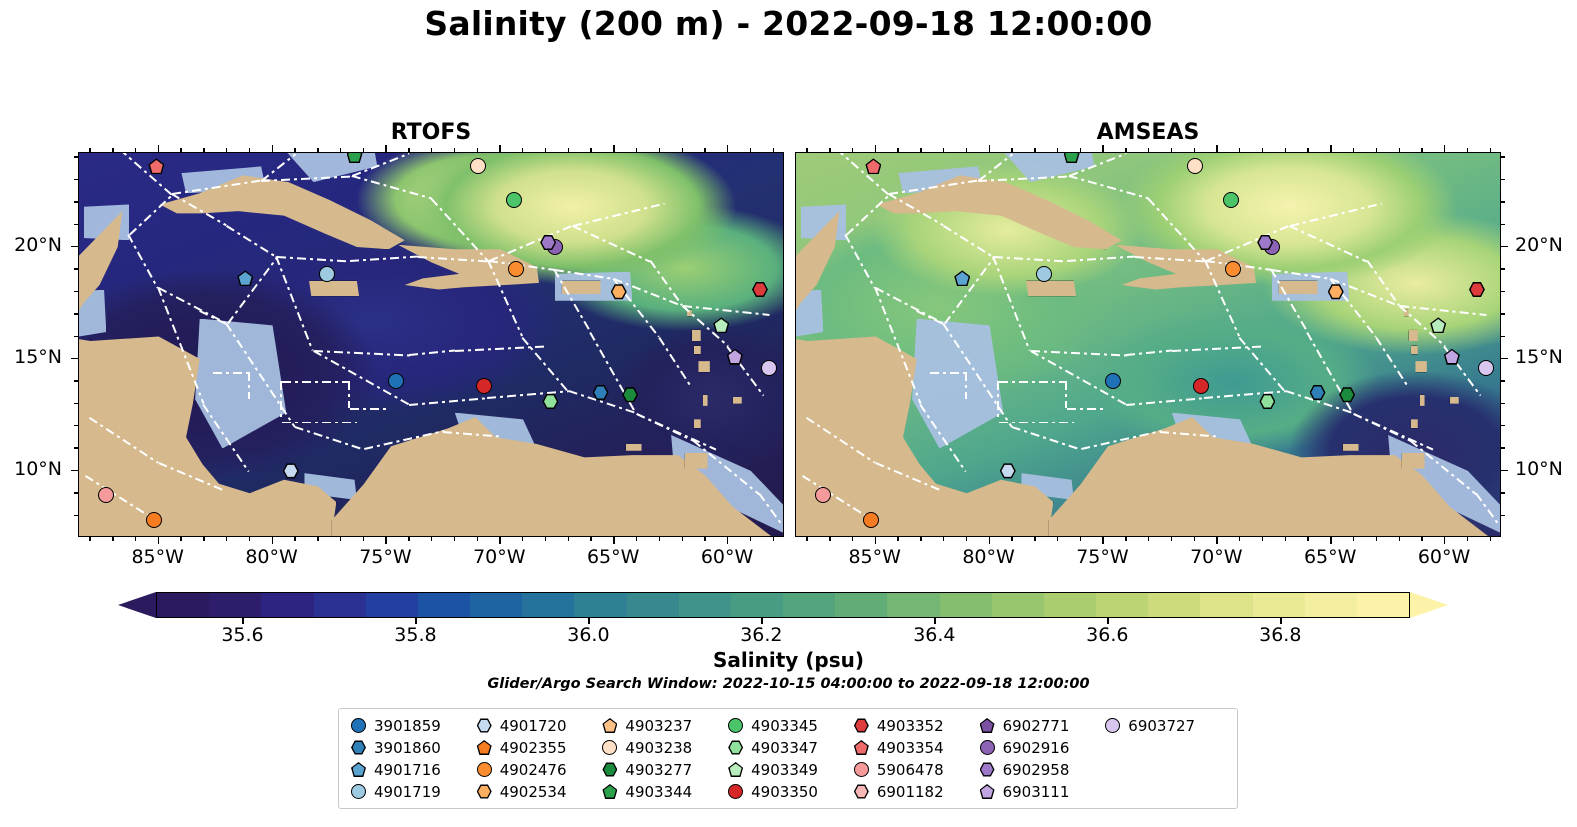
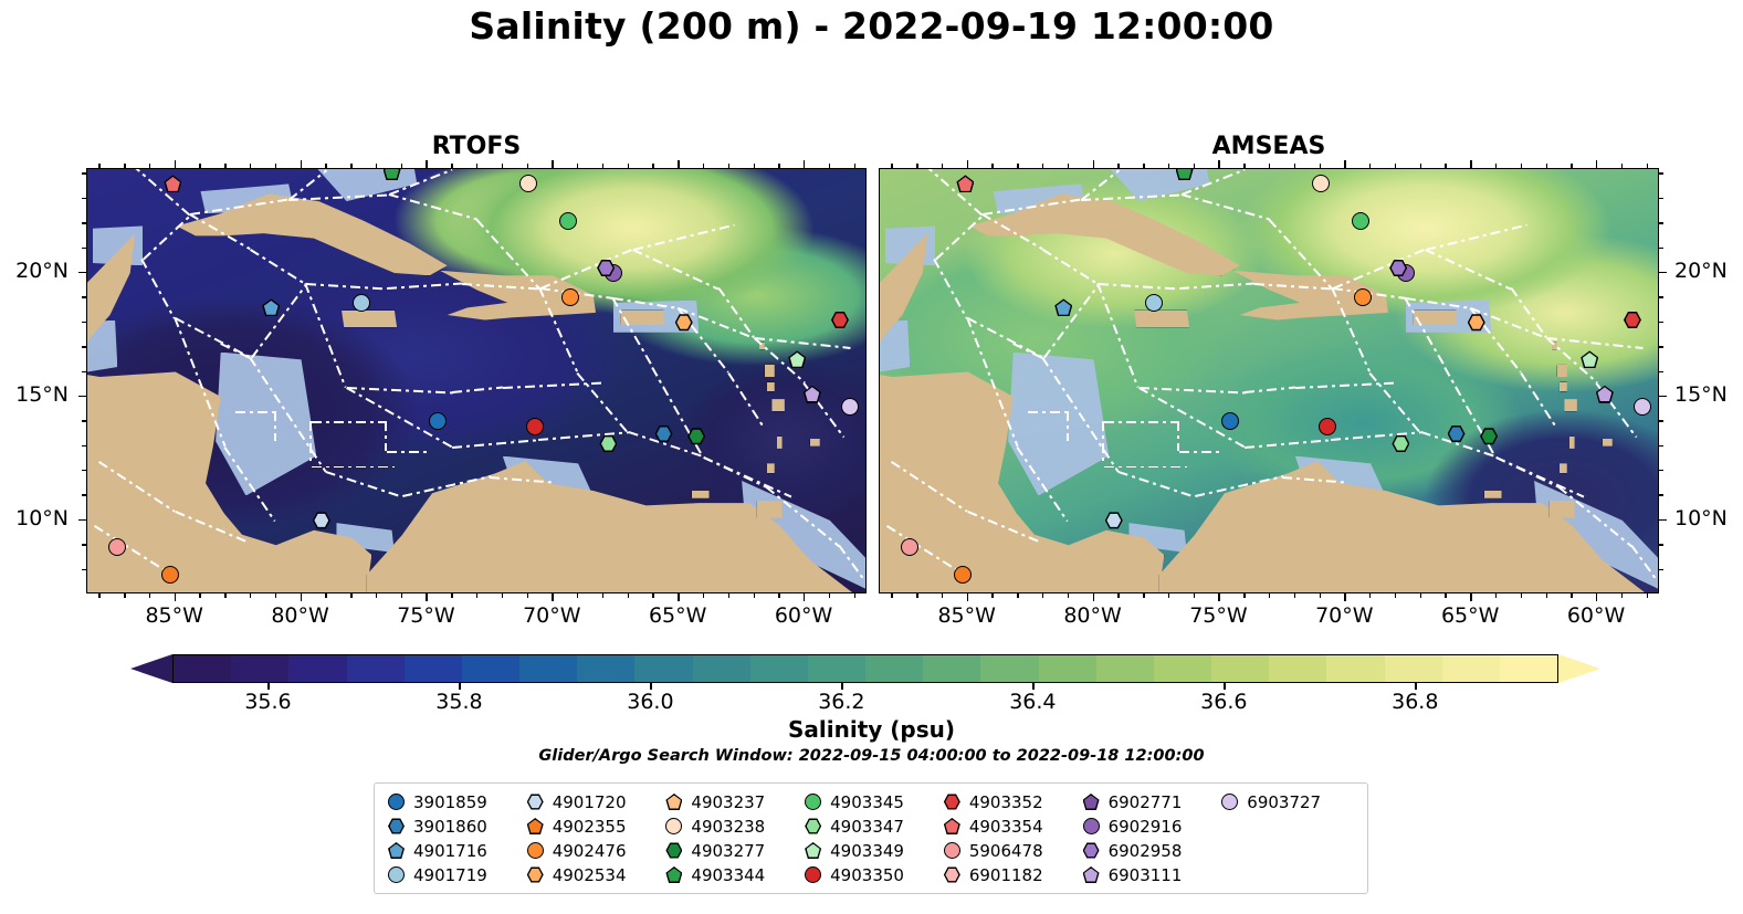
- Salinity (200 m) - 2022-09-18 12:00:00
+ Salinity (200 m) - 2022-09-19 12:00:00
  RTOFS
  AMSEAS
  85°W
  80°W
  75°W
  70°W
  65°W
  60°W
  20°N
  15°N
  10°N
  85°W
  80°W
  75°W
  70°W
  65°W
  60°W
  20°N
  15°N
  10°N
  Salinity (psu)
- Glider/Argo Search Window: 2022-10-15 04:00:00 to 2022-09-18 12:00:00
+ Glider/Argo Search Window: 2022-09-15 04:00:00 to 2022-09-18 12:00:00
  3901859
  3901860
  4901716
  4901719
  4901720
  4902355
  4902476
  4902534
  4903237
  4903238
  4903277
  4903344
  4903345
  4903347
  4903349
  4903350
  4903352
  4903354
  5906478
  6901182
  6902771
  6902916
  6902958
  6903111
  6903727
  35.6
  35.8
  36.0
  36.2
  36.4
  36.6
  36.8
